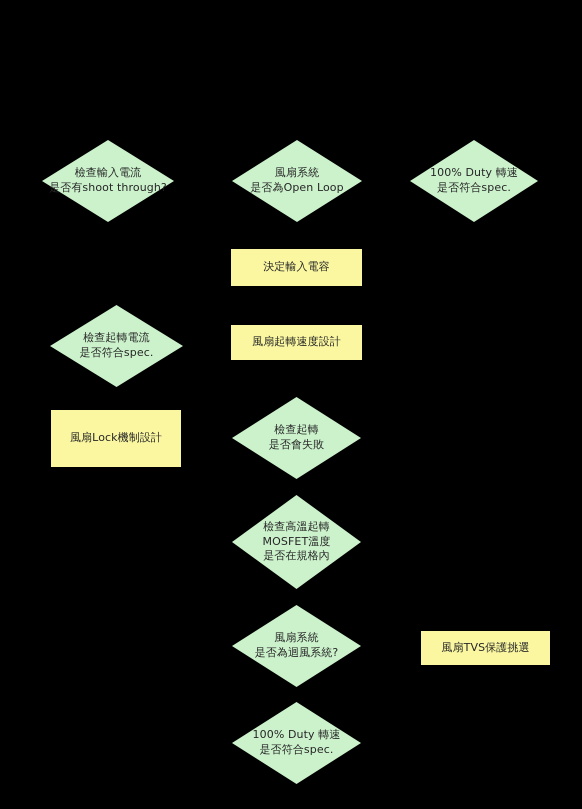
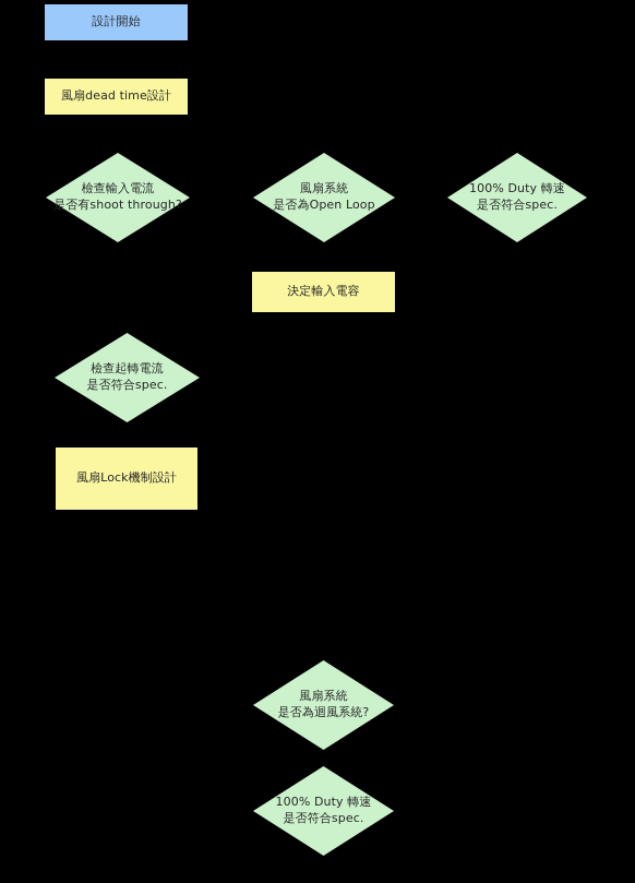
+ 設計開始
+ 風扇dead time設計
  檢查輸入電流
  是否有shoot through?
  風扇系統
  是否為Open Loop
  100% Duty 轉速
  是否符合spec.
  決定輸入電容
  檢查起轉電流
  是否符合spec.
- 風扇起轉速度設計
  風扇Lock機制設計
- 檢查起轉
- 是否會失敗
- 檢查高溫起轉
- MOSFET溫度
- 是否在規格內
  風扇系統
  是否為迴風系統?
- 風扇TVS保護挑選
  100% Duty 轉速
  是否符合spec.
